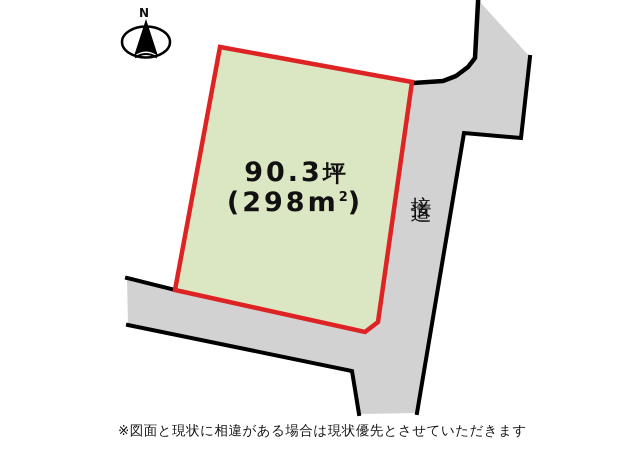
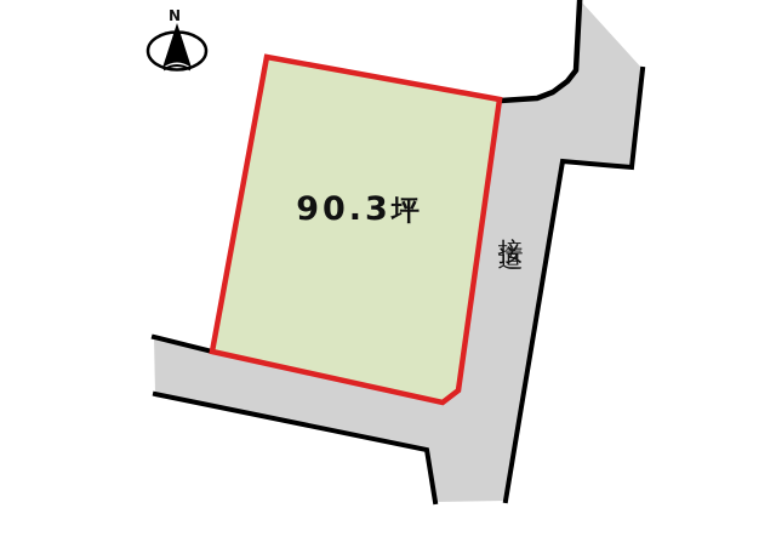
  N
  90.3坪
- (298m2)
- ※図面と現状に相違がある場合は現状優先とさせていただきます
